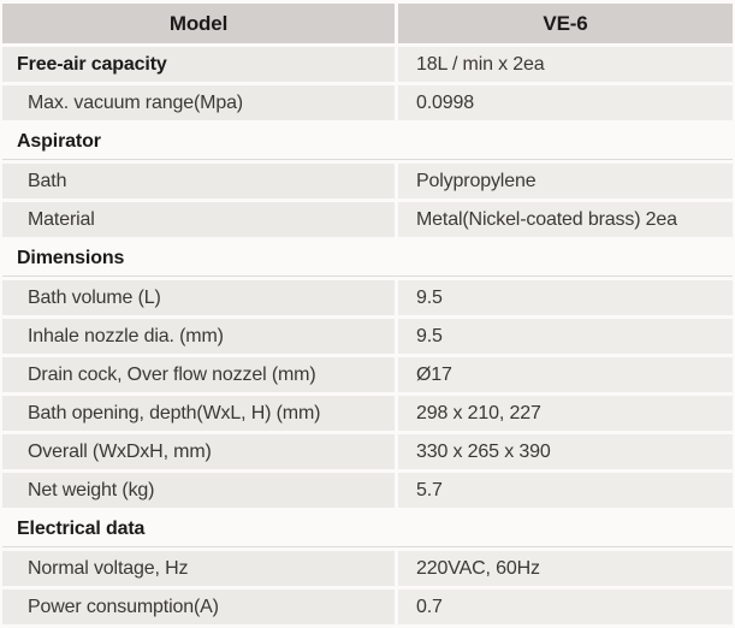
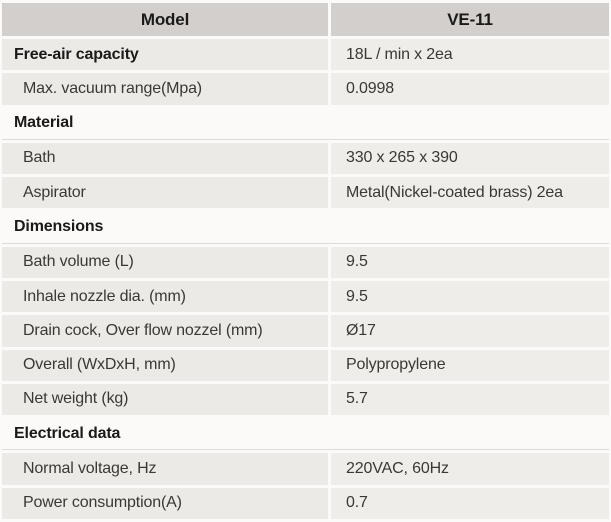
  Model
- VE-6
+ VE-11
  Free-air capacity
  18L / min x 2ea
  Max. vacuum range(Mpa)
  0.0998
- Aspirator
+ Material
  Bath
- Polypropylene
+ 330 x 265 x 390
- Material
+ Aspirator
  Metal(Nickel-coated brass) 2ea
  Dimensions
  Bath volume (L)
  9.5
  Inhale nozzle dia. (mm)
  9.5
  Drain cock, Over flow nozzel (mm)
  Ø17
- Bath opening, depth(WxL, H) (mm)
- 298 x 210, 227
  Overall (WxDxH, mm)
- 330 x 265 x 390
+ Polypropylene
  Net weight (kg)
  5.7
  Electrical data
  Normal voltage, Hz
  220VAC, 60Hz
  Power consumption(A)
  0.7
